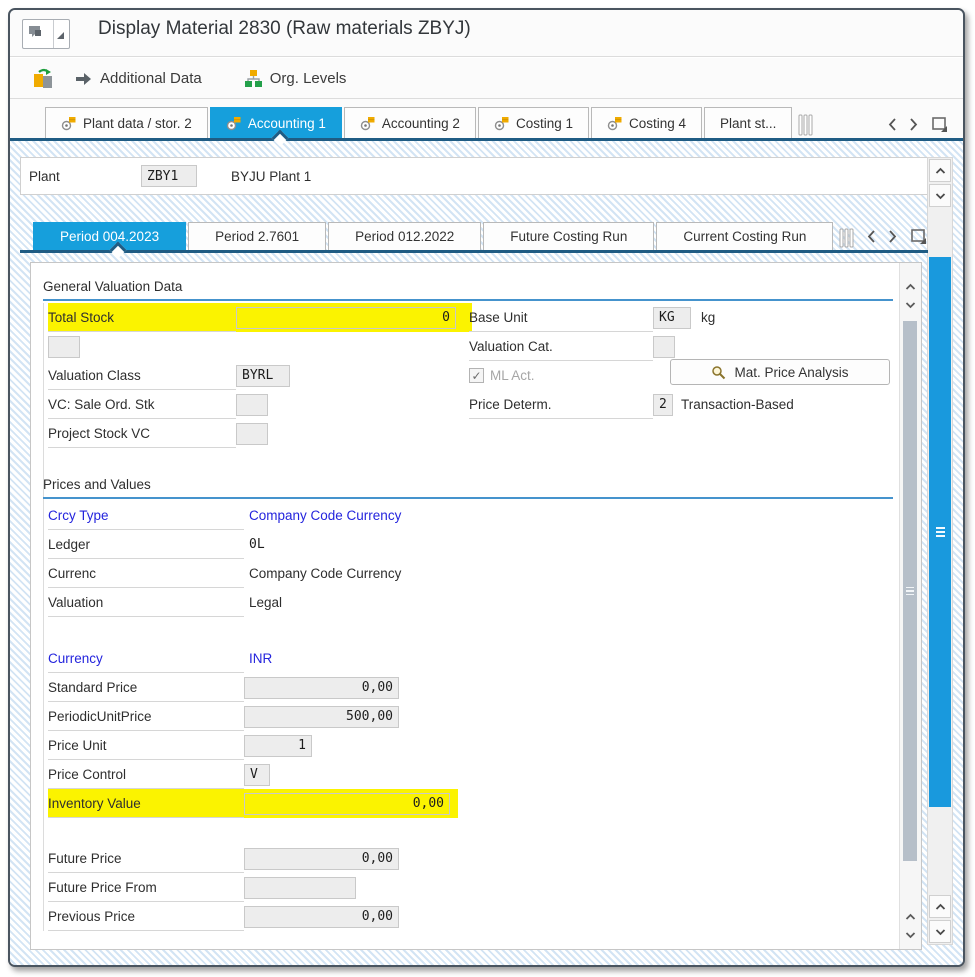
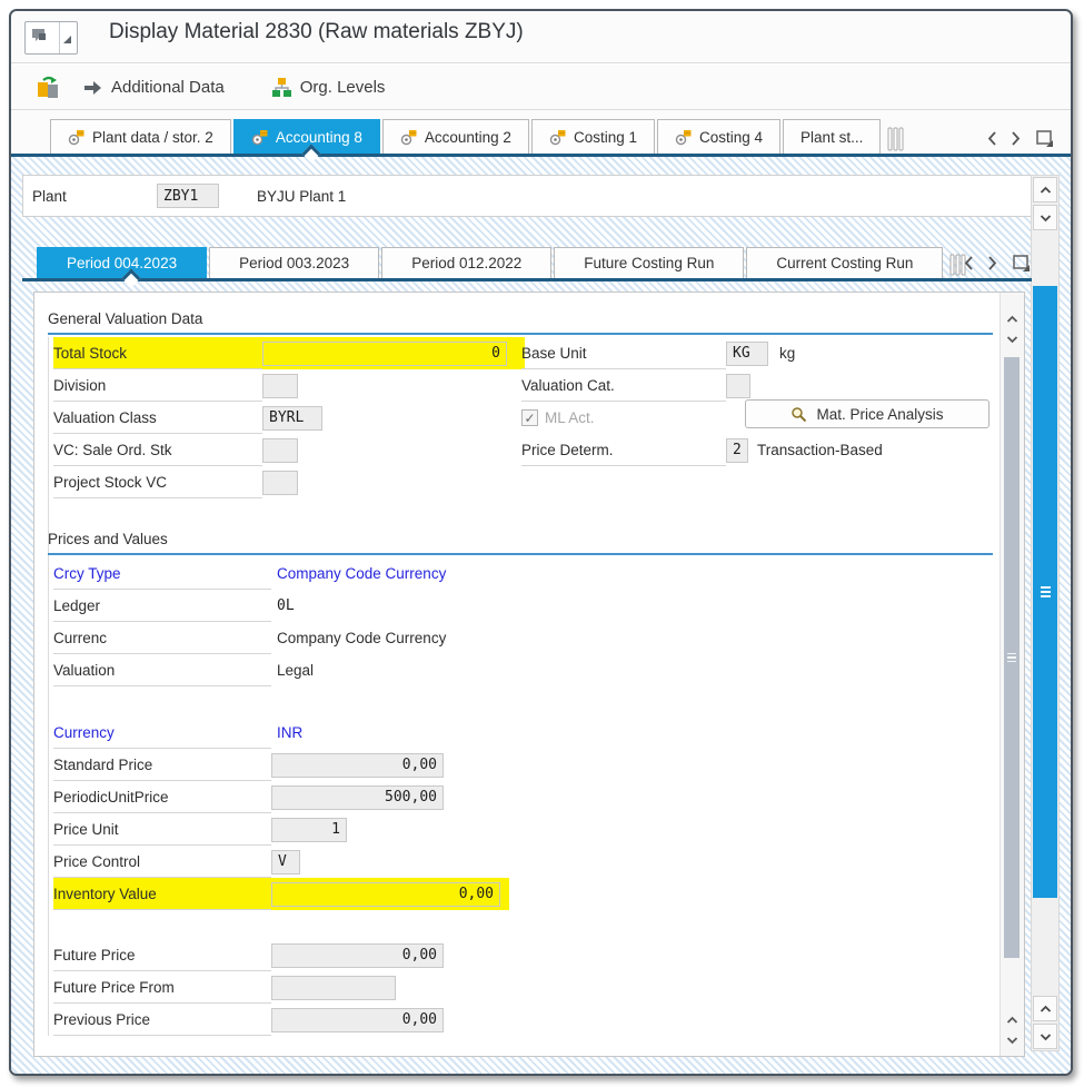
  Display Material 2830 (Raw materials ZBYJ)
  Additional Data
  Org. Levels
  Plant data / stor. 2
- Accounting 1
+ Accounting 8
  Accounting 2
  Costing 1
  Costing 4
  Plant st...
  Plant
  ZBY1
  BYJU Plant 1
  Period 004.2023
- Period 2.7601
+ Period 003.2023
  Period 012.2022
  Future Costing Run
  Current Costing Run
  General Valuation Data
  Total Stock
  0
+ Division
  Valuation Class
  BYRL
  VC: Sale Ord. Stk
  Project Stock VC
  Base Unit
  KG
  kg
  Valuation Cat.
  ✓
  ML Act.
  Mat. Price Analysis
  Price Determ.
  2
  Transaction-Based
  Prices and Values
  Crcy Type
  Company Code Currency
  Ledger
  0L
  Currenc
  Company Code Currency
  Valuation
  Legal
  Currency
  INR
  Standard Price
  0,00
  PeriodicUnitPrice
  500,00
  Price Unit
  1
  Price Control
  V
  Inventory Value
  0,00
  Future Price
  0,00
  Future Price From
  Previous Price
  0,00
